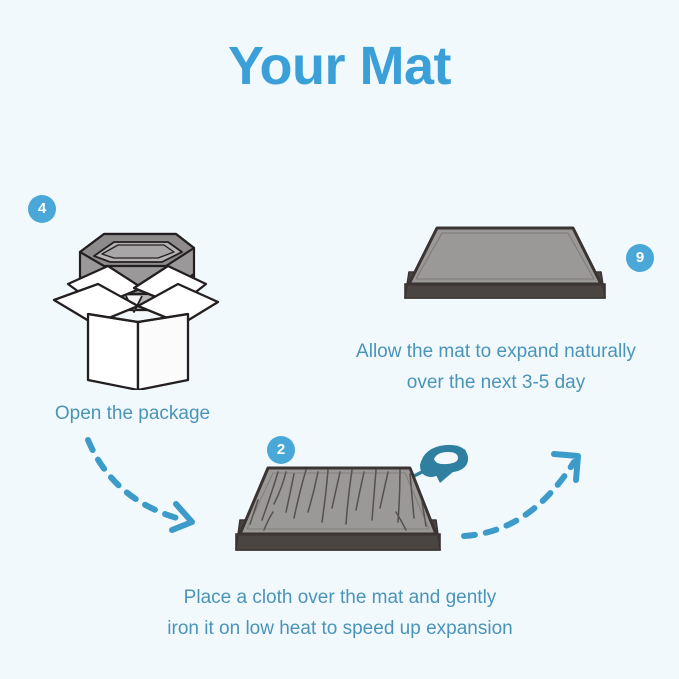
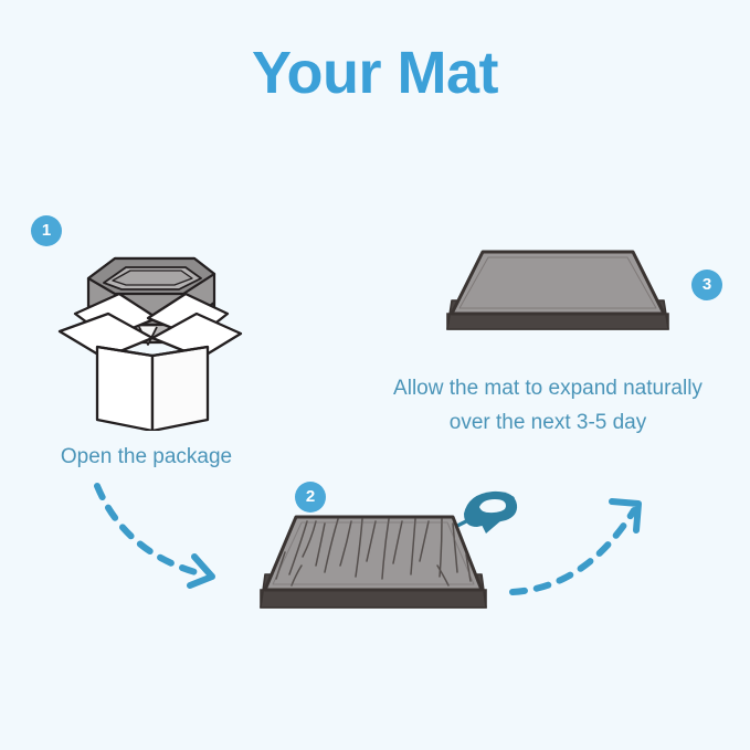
  Your Mat
- 4
+ 1
  Open the package
- 9
+ 3
  Allow the mat to expand naturally
  over the next 3-5 day
  2
- Place a cloth over the mat and gently
- iron it on low heat to speed up expansion
